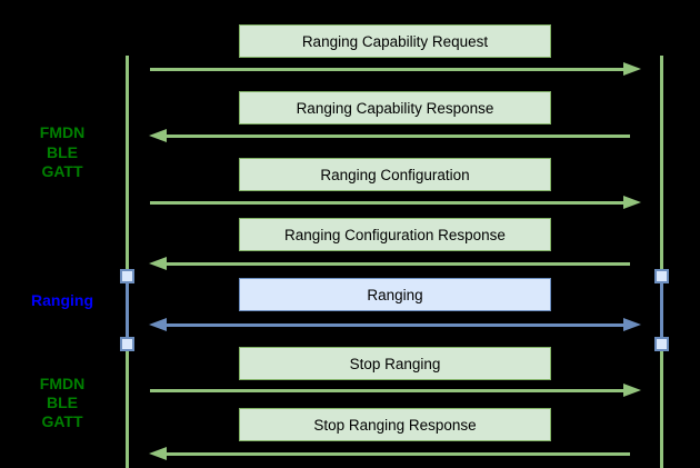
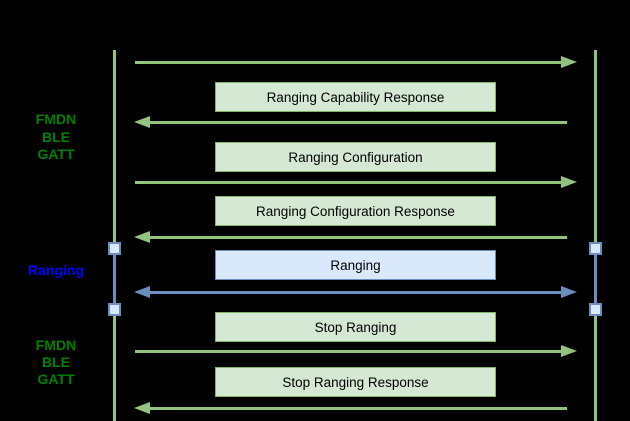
  FMDN
  BLE
  GATT
  Ranging
  FMDN
  BLE
  GATT
- Ranging Capability Request
  Ranging Capability Response
  Ranging Configuration
  Ranging Configuration Response
  Ranging
  Stop Ranging
  Stop Ranging Response
